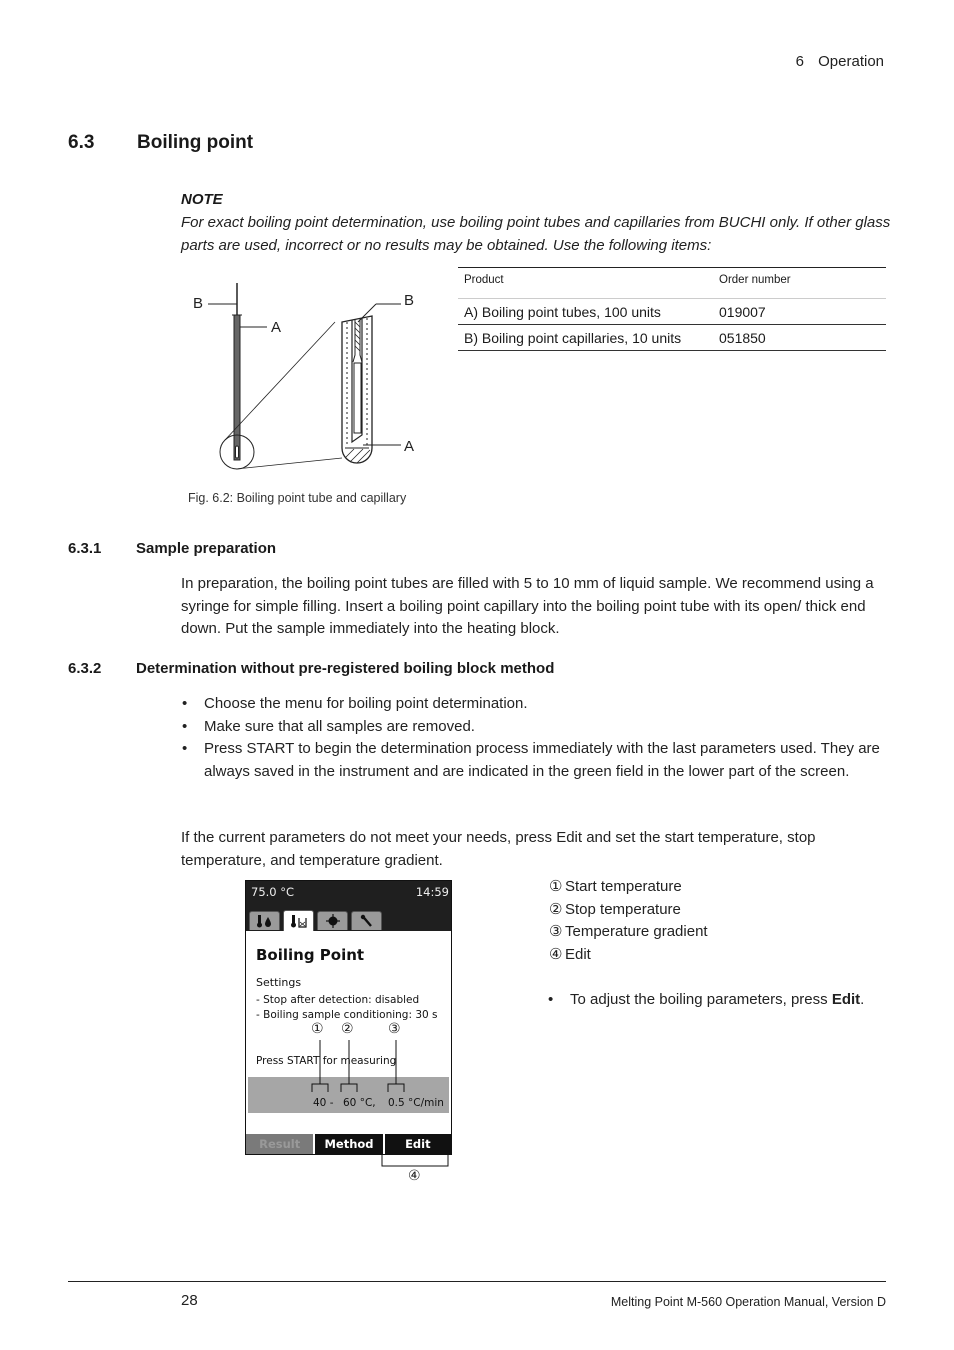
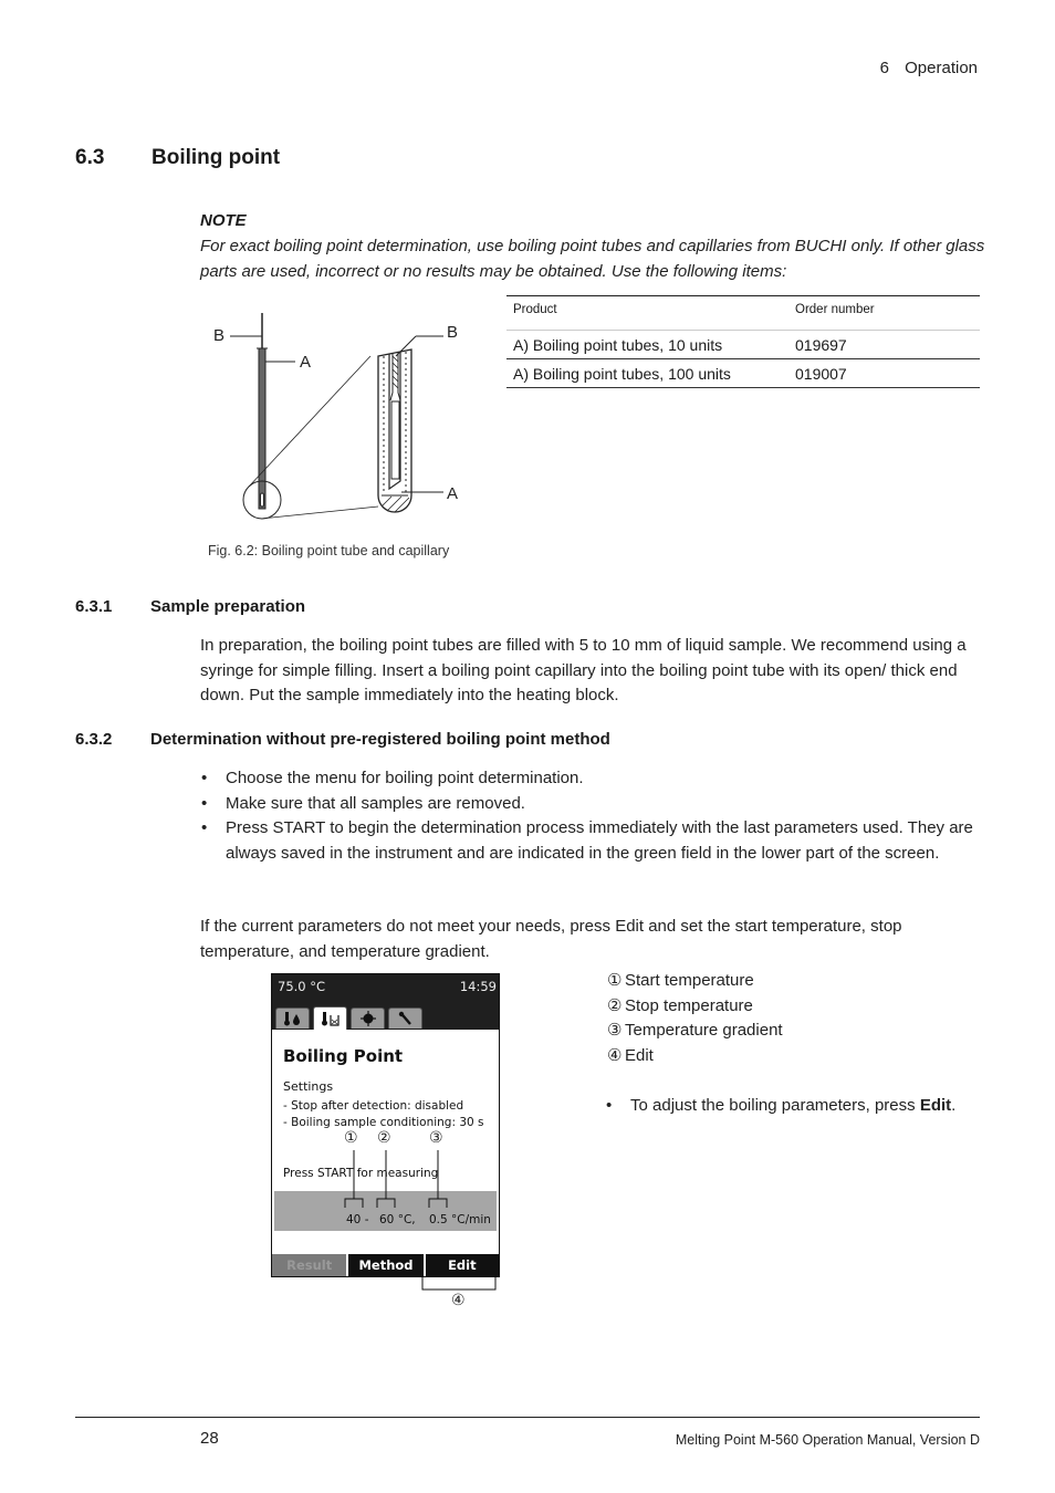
  6 Operation
  6.3 Boiling point
  NOTE
  For exact boiling point determination, use boiling point tubes and capillaries from BUCHI only. If other glass parts are used, incorrect or no results may be obtained. Use the following items:
  B
  A
  B
  A
  Fig. 6.2: Boiling point tube and capillary
  Product	Order number
+ A) Boiling point tubes, 10 units	019697
  A) Boiling point tubes, 100 units	019007
- B) Boiling point capillaries, 10 units	051850
  6.3.1 Sample preparation
  In preparation, the boiling point tubes are filled with 5 to 10 mm of liquid sample. We recommend using a syringe for simple filling. Insert a boiling point capillary into the boiling point tube with its open/ thick end down. Put the sample immediately into the heating block.
- 6.3.2 Determination without pre-registered boiling block method
+ 6.3.2 Determination without pre-registered boiling point method
  Choose the menu for boiling point determination.
  Make sure that all samples are removed.
  Press START to begin the determination process immediately with the last parameters used. They are always saved in the instrument and are indicated in the green field in the lower part of the screen.
  If the current parameters do not meet your needs, press Edit and set the start temperature, stop temperature, and temperature gradient.
  75.0 °C
  14:59
  Boiling Point
  Settings
  - Stop after detection: disabled
  - Boiling sample conditioning: 30 s
  Press START for measuring
  40 -
  60 °C,
  0.5 °C/min
  Result
  Method
  Edit
  ①
  ②
  ③
  ④
  ① Start temperature
  ② Stop temperature
  ③ Temperature gradient
  ④ Edit
  To adjust the boiling parameters, press Edit.
  28
  Melting Point M-560 Operation Manual, Version D
